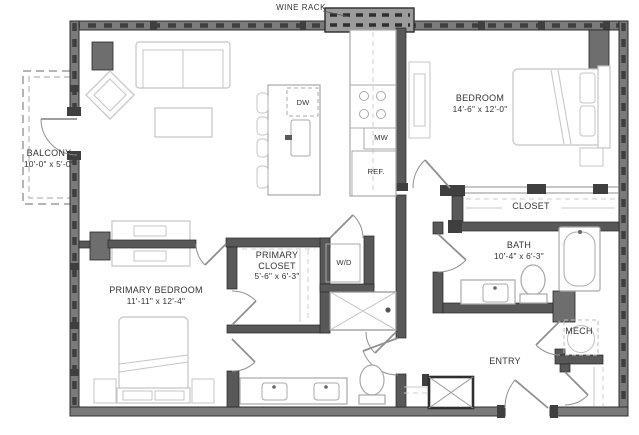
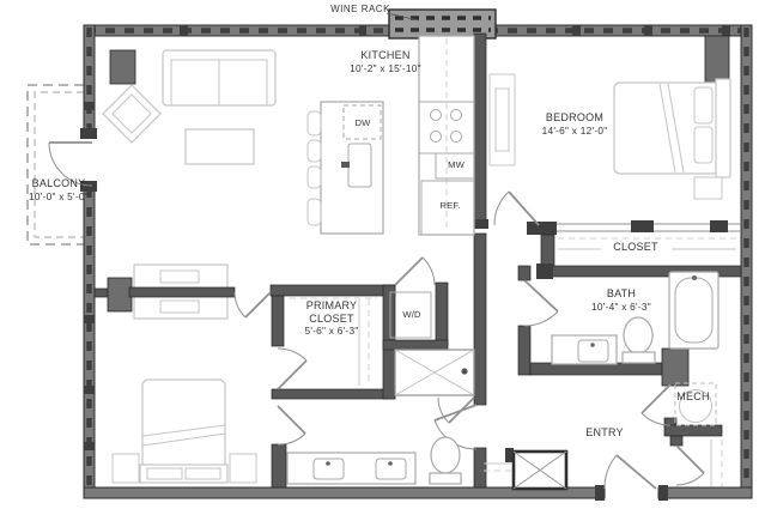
  WINE RACK
+ KITCHEN
+ 10'-2" x 15'-10"
  BEDROOM
  14'-6" x 12'-0"
  BALCONY
  10'-0" x 5'-0"
  CLOSET
  BATH
  10'-4" x 6'-3"
  MECH
  ENTRY
- PRIMARY BEDROOM
- 11'-11" x 12'-4"
  PRIMARY CLOSET
  5'-6" x 6'-3"
  W/D
  DW
  MW
  REF.
